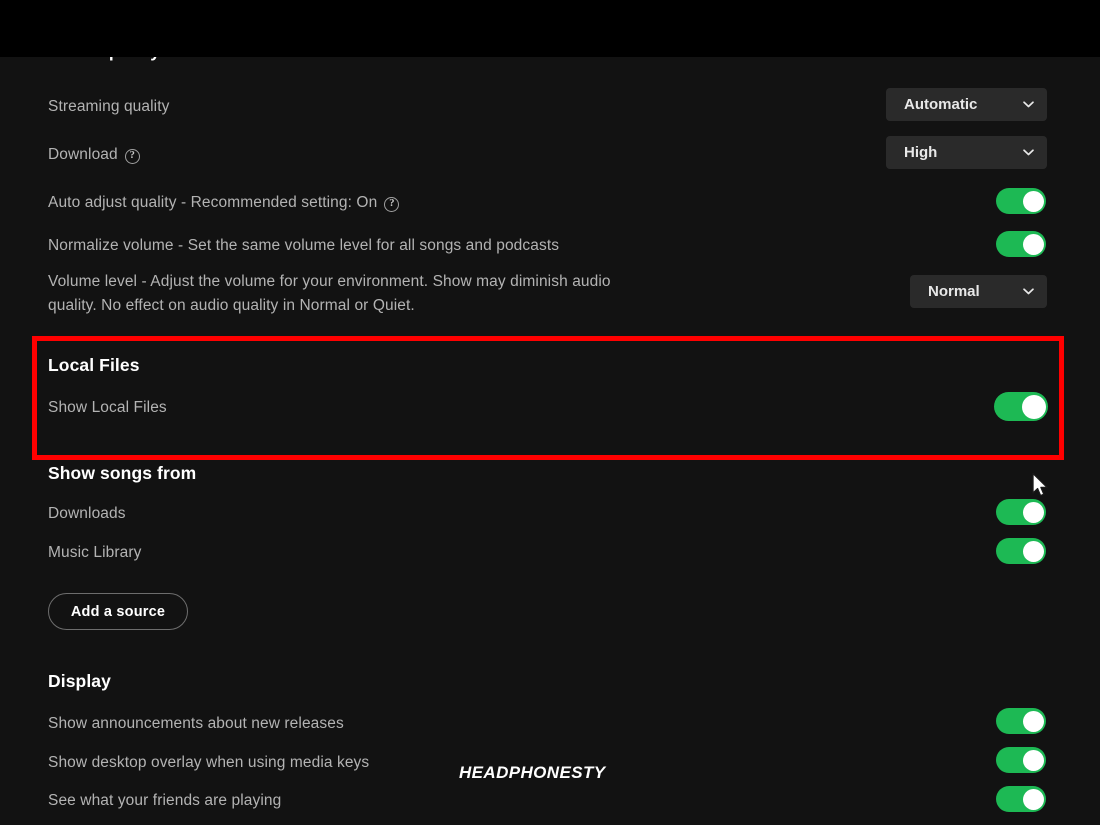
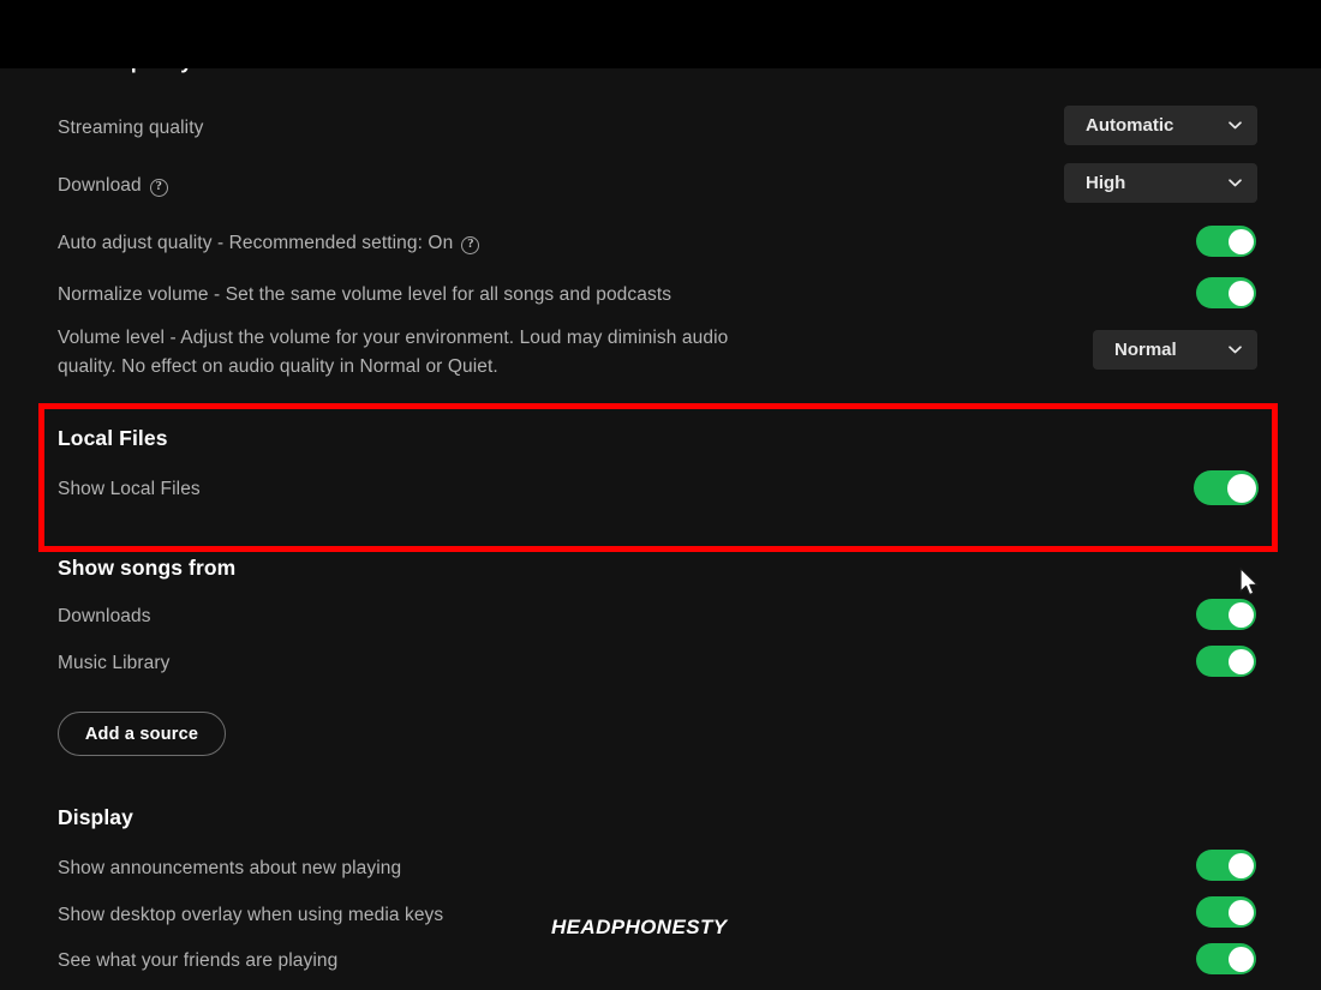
  Streaming quality
  Automatic
  Download ?
  High
  Auto adjust quality - Recommended setting: On ?
  Normalize volume - Set the same volume level for all songs and podcasts
- Volume level - Adjust the volume for your environment. Show may diminish audio
+ Volume level - Adjust the volume for your environment. Loud may diminish audio
  quality. No effect on audio quality in Normal or Quiet.
  Normal
  Local Files
  Show Local Files
  Show songs from
  Downloads
  Music Library
  Add a source
  Display
- Show announcements about new releases
+ Show announcements about new playing
  Show desktop overlay when using media keys
  See what your friends are playing
  HEADPHONESTY
